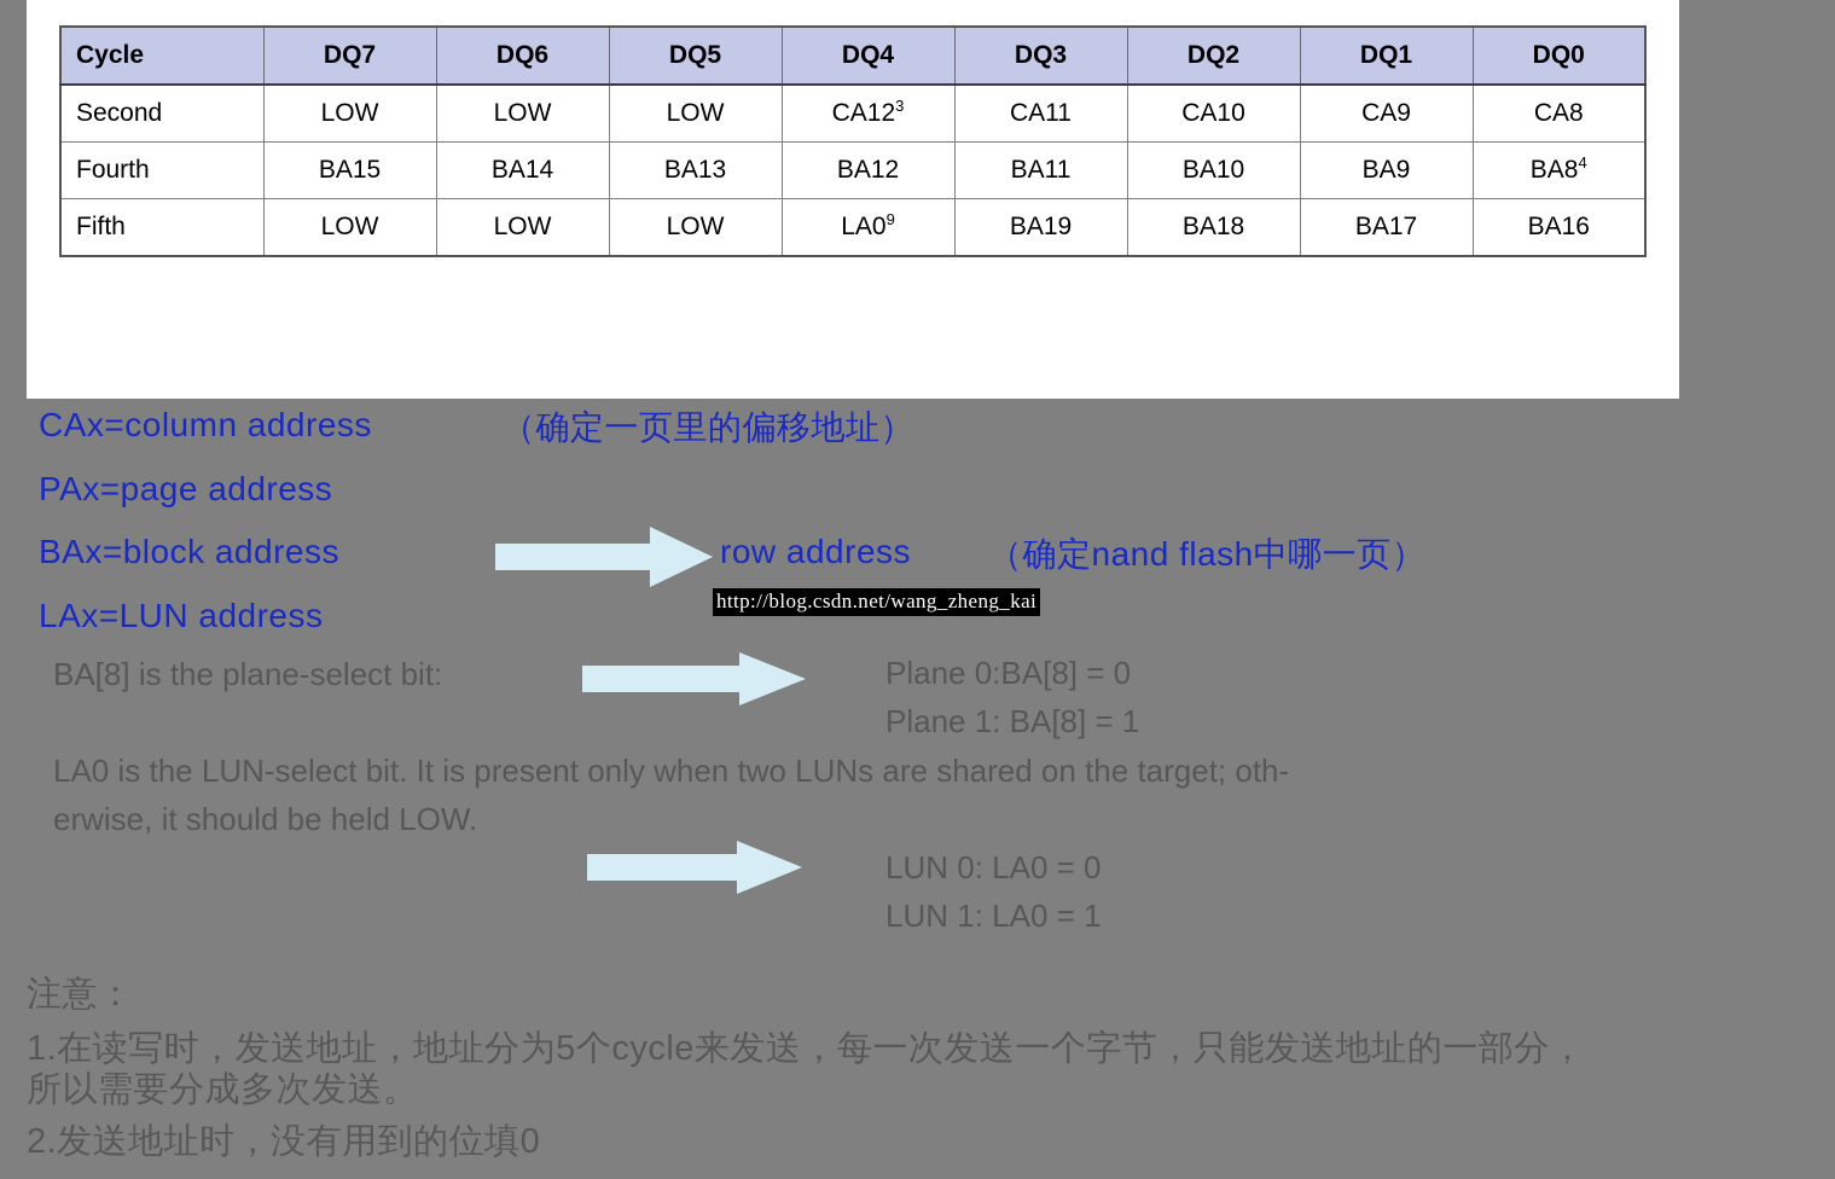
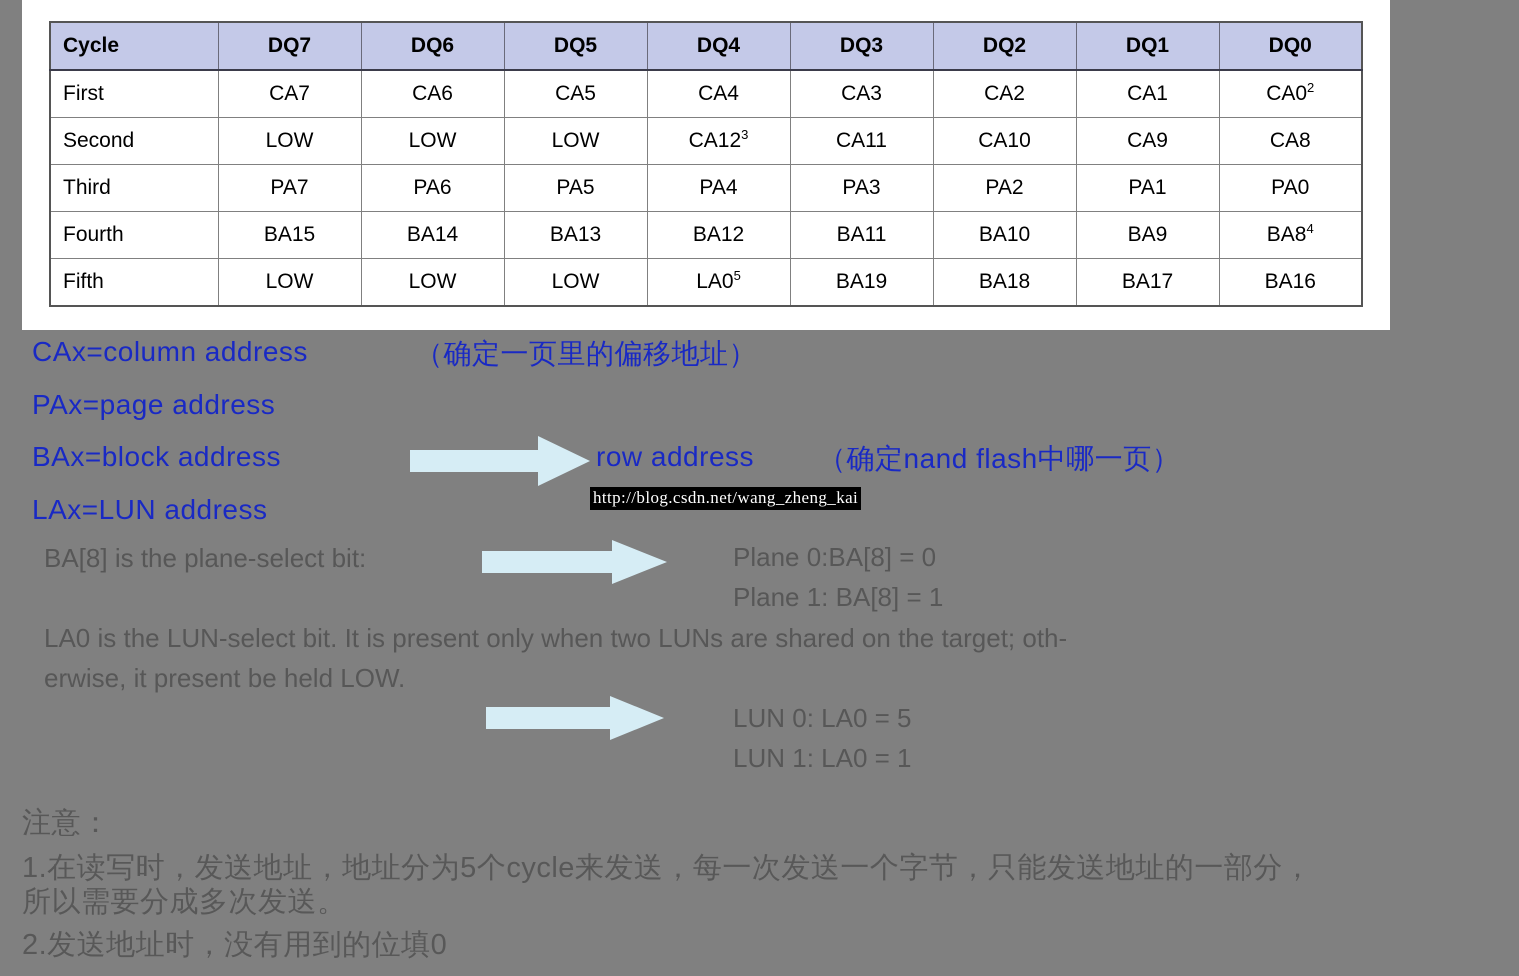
  Cycle	DQ7	DQ6	DQ5	DQ4	DQ3	DQ2	DQ1	DQ0
+ First	CA7	CA6	CA5	CA4	CA3	CA2	CA1	CA02
  Second	LOW	LOW	LOW	CA123	CA11	CA10	CA9	CA8
+ Third	PA7	PA6	PA5	PA4	PA3	PA2	PA1	PA0
  Fourth	BA15	BA14	BA13	BA12	BA11	BA10	BA9	BA84
- Fifth	LOW	LOW	LOW	LA09	BA19	BA18	BA17	BA16
+ Fifth	LOW	LOW	LOW	LA05	BA19	BA18	BA17	BA16
  CAx=column address
  （确定一页里的偏移地址）
  PAx=page address
  BAx=block address
  LAx=LUN address
  row address
  （确定nand flash中哪一页）
  http://blog.csdn.net/wang_zheng_kai
  BA[8] is the plane-select bit:
  Plane 0:BA[8] = 0
  Plane 1: BA[8] = 1
  LA0 is the LUN-select bit. It is present only when two LUNs are shared on the target; oth-
- erwise, it should be held LOW.
+ erwise, it present be held LOW.
- LUN 0: LA0 = 0
+ LUN 0: LA0 = 5
  LUN 1: LA0 = 1
  注意：
  1.在读写时，发送地址，地址分为5个cycle来发送，每一次发送一个字节，只能发送地址的一部分，
  所以需要分成多次发送。
  2.发送地址时，没有用到的位填0
